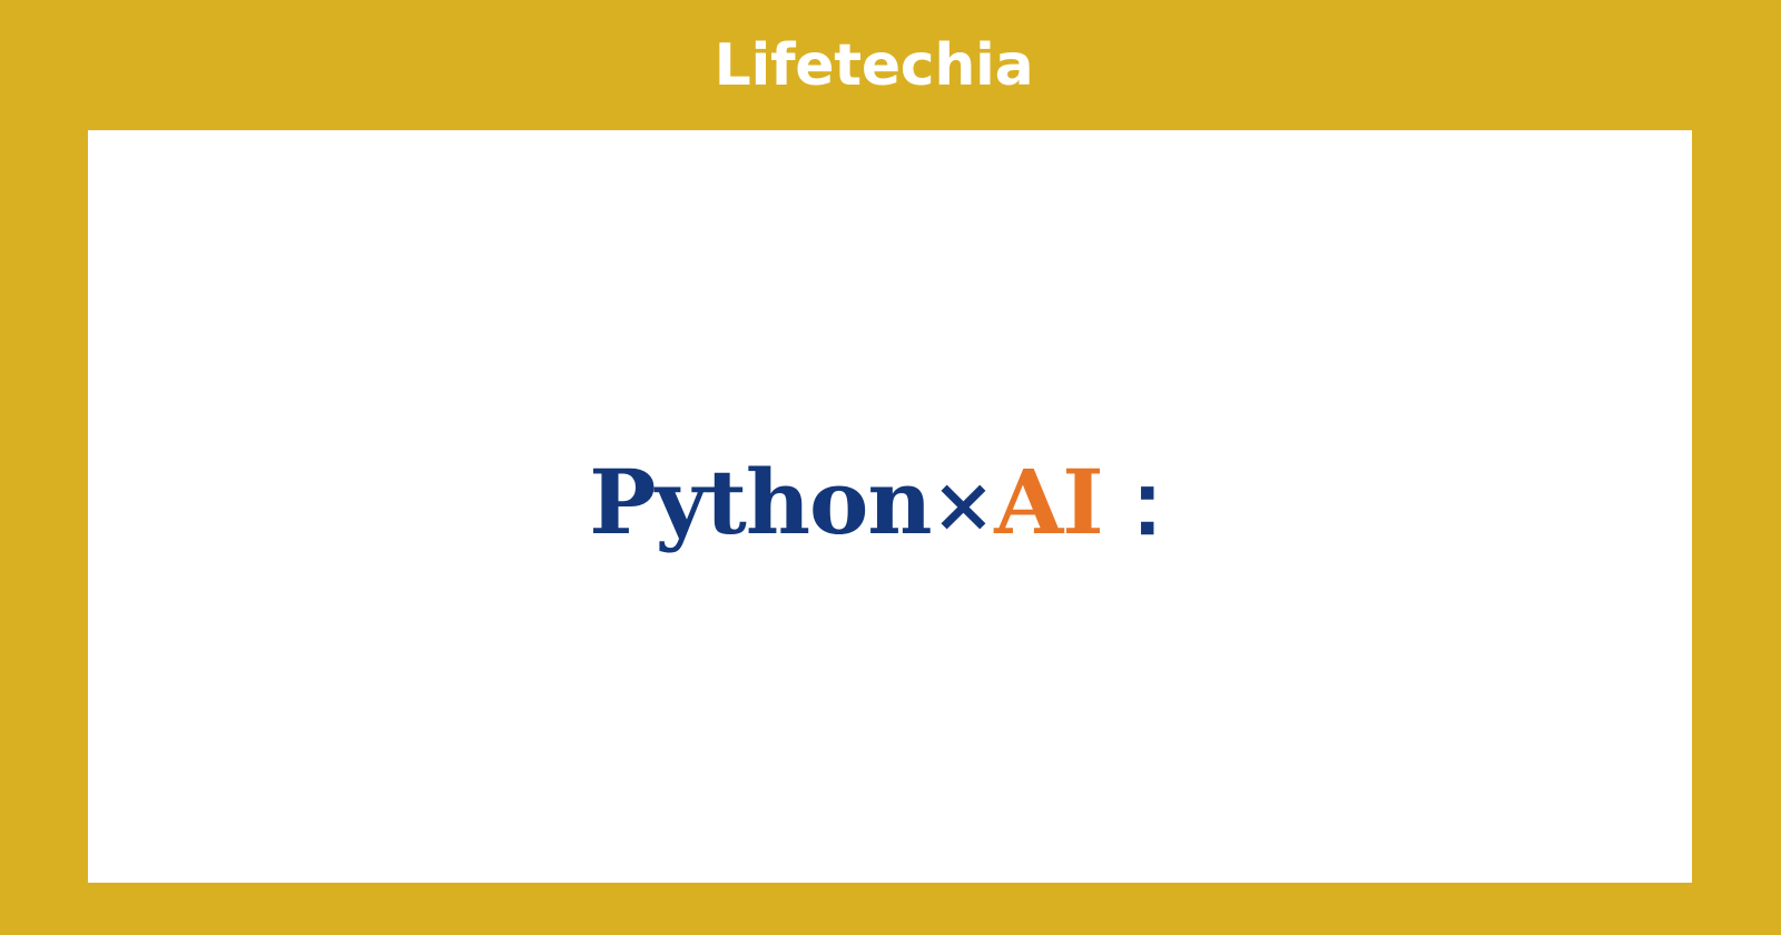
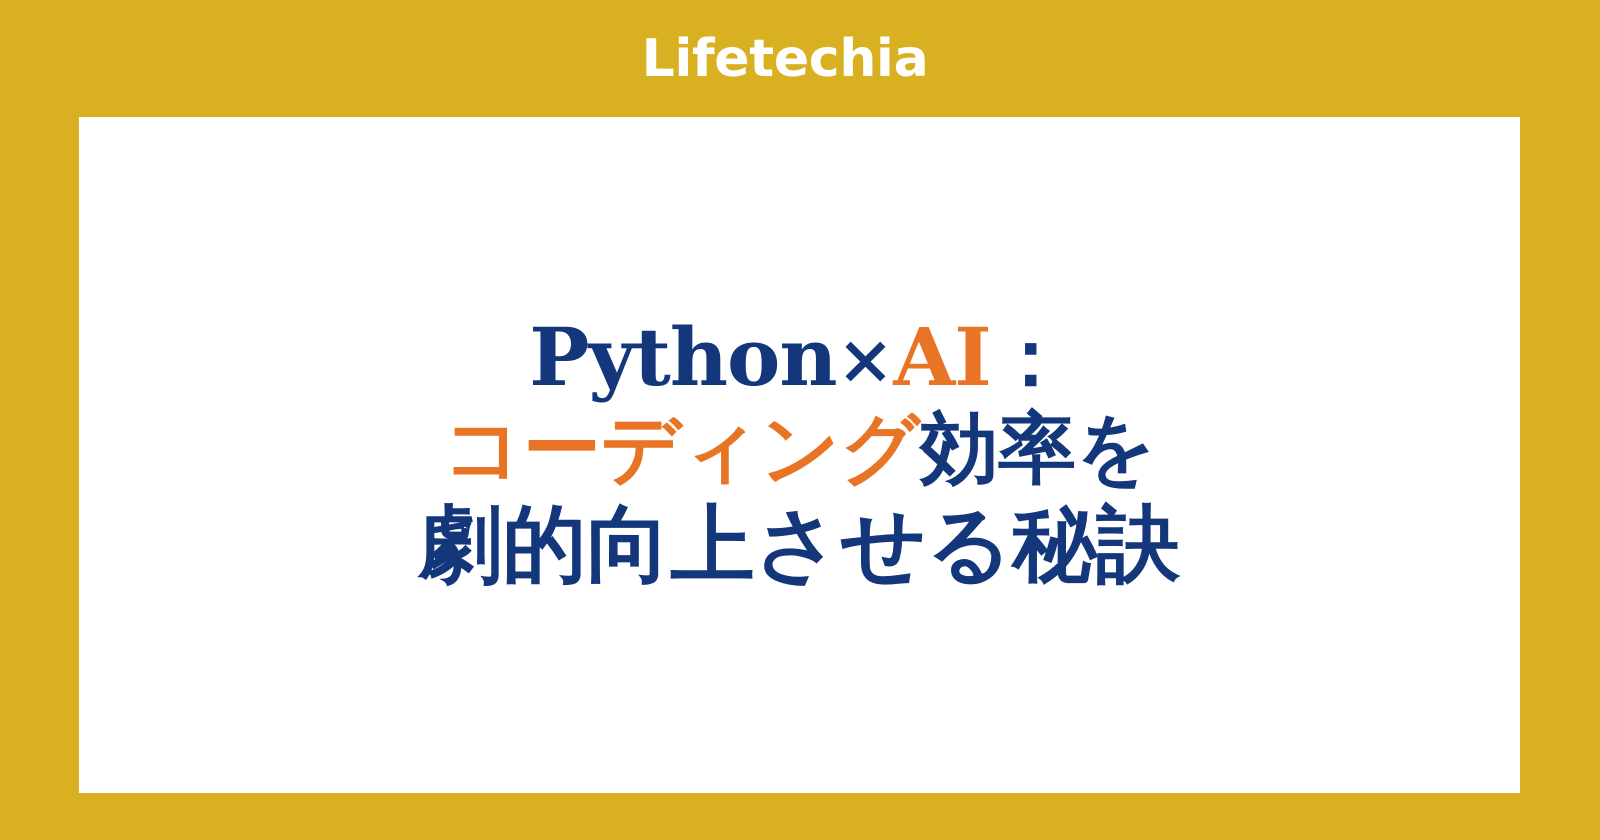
  Lifetechia
  Python×AI：
+ コーディング効率を
+ 劇的向上させる秘訣
